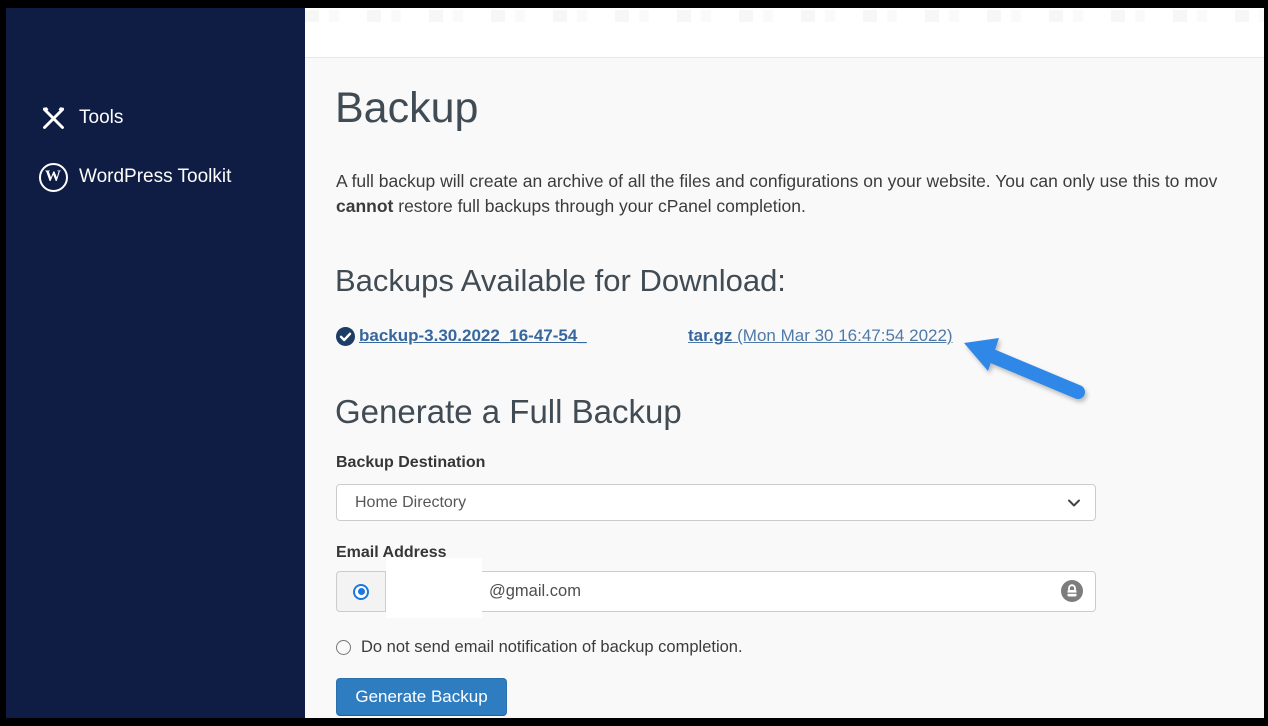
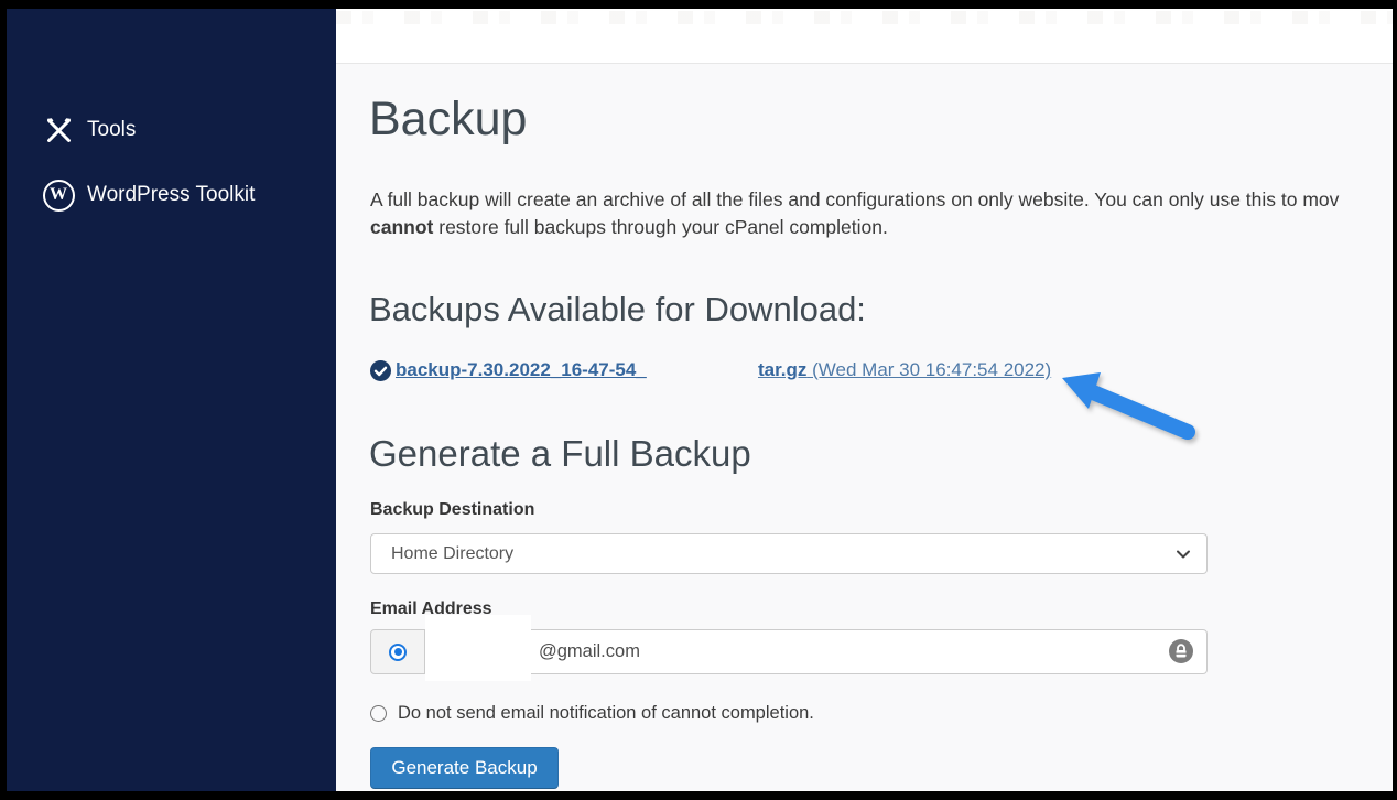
  Tools
  W
  WordPress Toolkit
  Backup
- A full backup will create an archive of all the files and configurations on your website. You can only use this to mov
+ A full backup will create an archive of all the files and configurations on only website. You can only use this to mov
  cannot restore full backups through your cPanel completion.
  Backups Available for Download:
- backup-3.30.2022_16-47-54_
+ backup-7.30.2022_16-47-54_
- tar.gz (Mon Mar 30 16:47:54 2022)
+ tar.gz (Wed Mar 30 16:47:54 2022)
  Generate a Full Backup
  Backup Destination
  Home Directory
  Email Address
  @gmail.com
- Do not send email notification of backup completion.
+ Do not send email notification of cannot completion.
  Generate Backup
